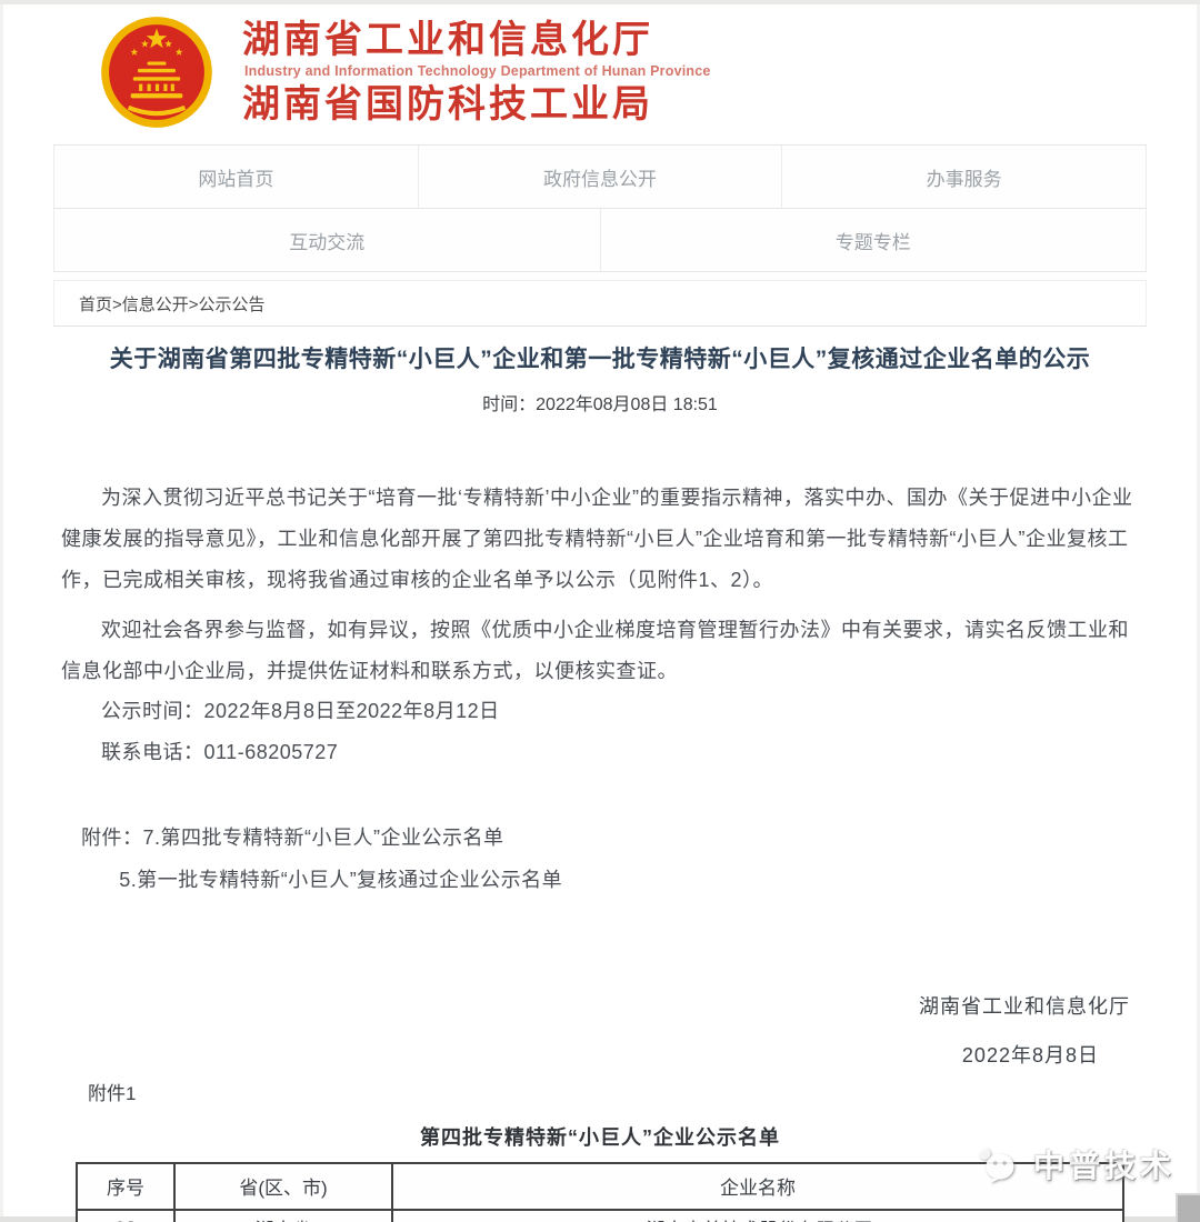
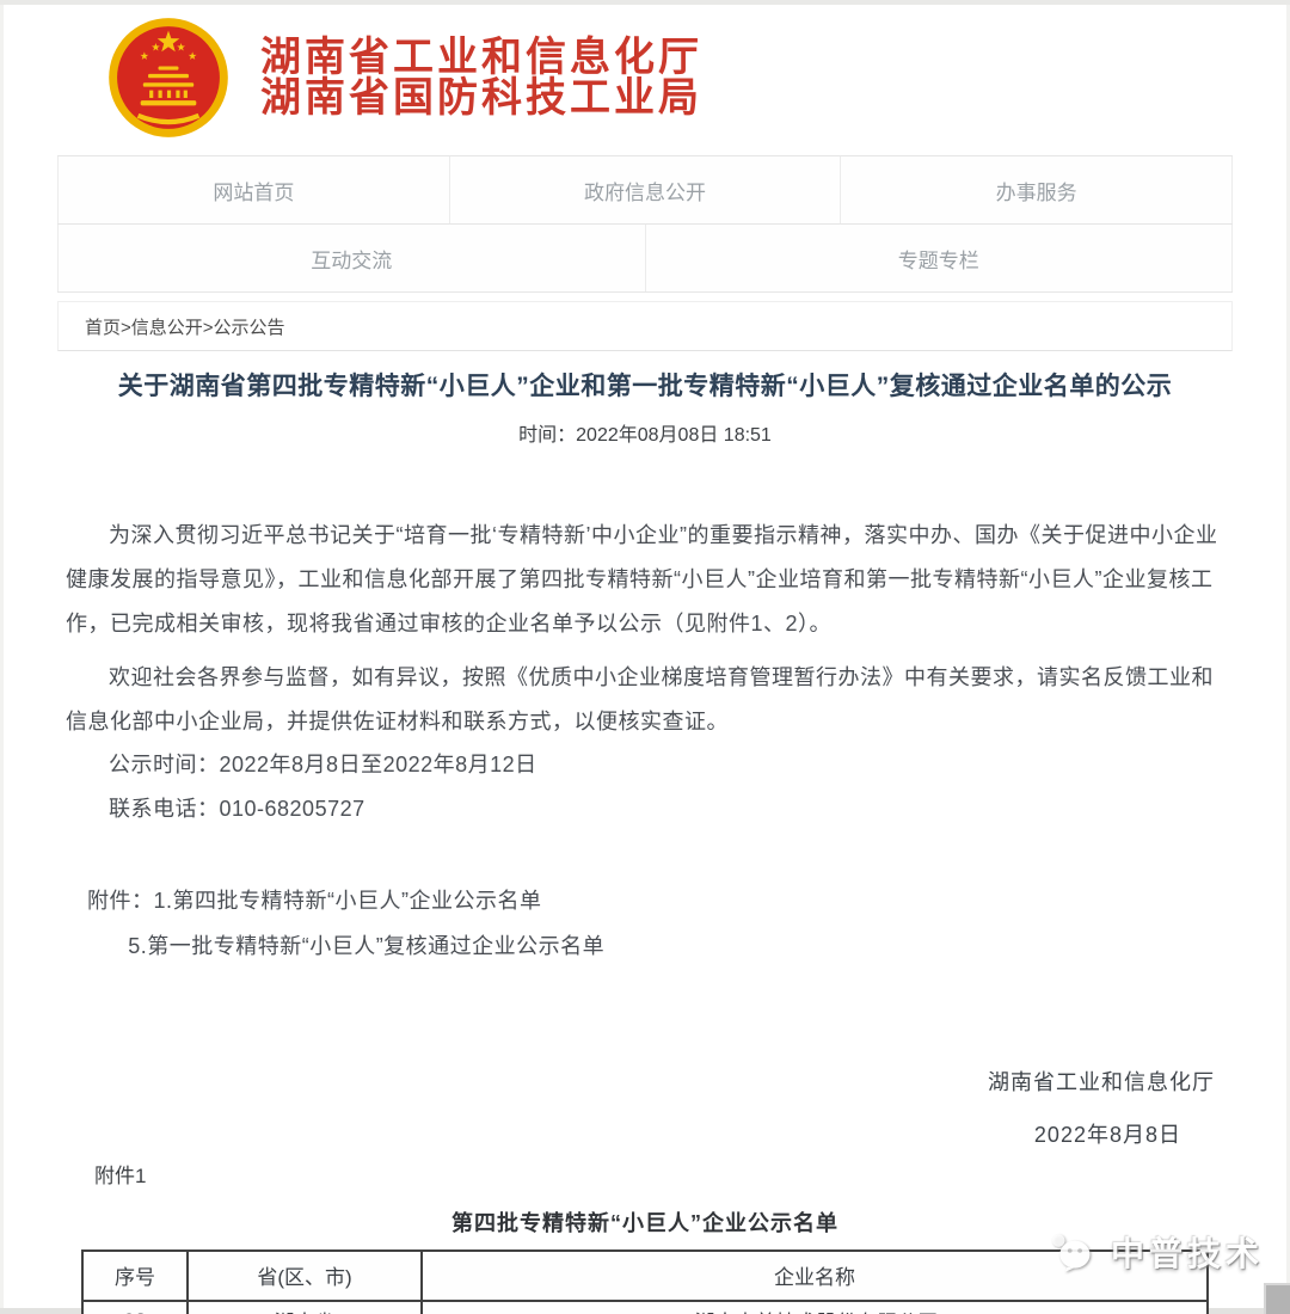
  湖南省工业和信息化厅
- Industry and Information Technology Department of Hunan Province
  湖南省国防科技工业局
  网站首页
  政府信息公开
  办事服务
  互动交流
  专题专栏
  首页>信息公开>公示公告
  关于湖南省第四批专精特新“小巨人”企业和第一批专精特新“小巨人”复核通过企业名单的公示
  时间：2022年08月08日 18:51
  为深入贯彻习近平总书记关于“培育一批‘专精特新’中小企业”的重要指示精神，落实中办、国办《关于促进中小企业健康发展的指导意见》，工业和信息化部开展了第四批专精特新“小巨人”企业培育和第一批专精特新“小巨人”企业复核工作，已完成相关审核，现将我省通过审核的企业名单予以公示（见附件1、2）。
  欢迎社会各界参与监督，如有异议，按照《优质中小企业梯度培育管理暂行办法》中有关要求，请实名反馈工业和信息化部中小企业局，并提供佐证材料和联系方式，以便核实查证。
  公示时间：2022年8月8日至2022年8月12日
- 联系电话：011-68205727
+ 联系电话：010-68205727
- 附件：7.第四批专精特新“小巨人”企业公示名单
+ 附件：1.第四批专精特新“小巨人”企业公示名单
  5.第一批专精特新“小巨人”复核通过企业公示名单
  湖南省工业和信息化厅
  2022年8月8日
  附件1
  第四批专精特新“小巨人”企业公示名单
  序号	省(区、市)	企业名称
  中普技术
